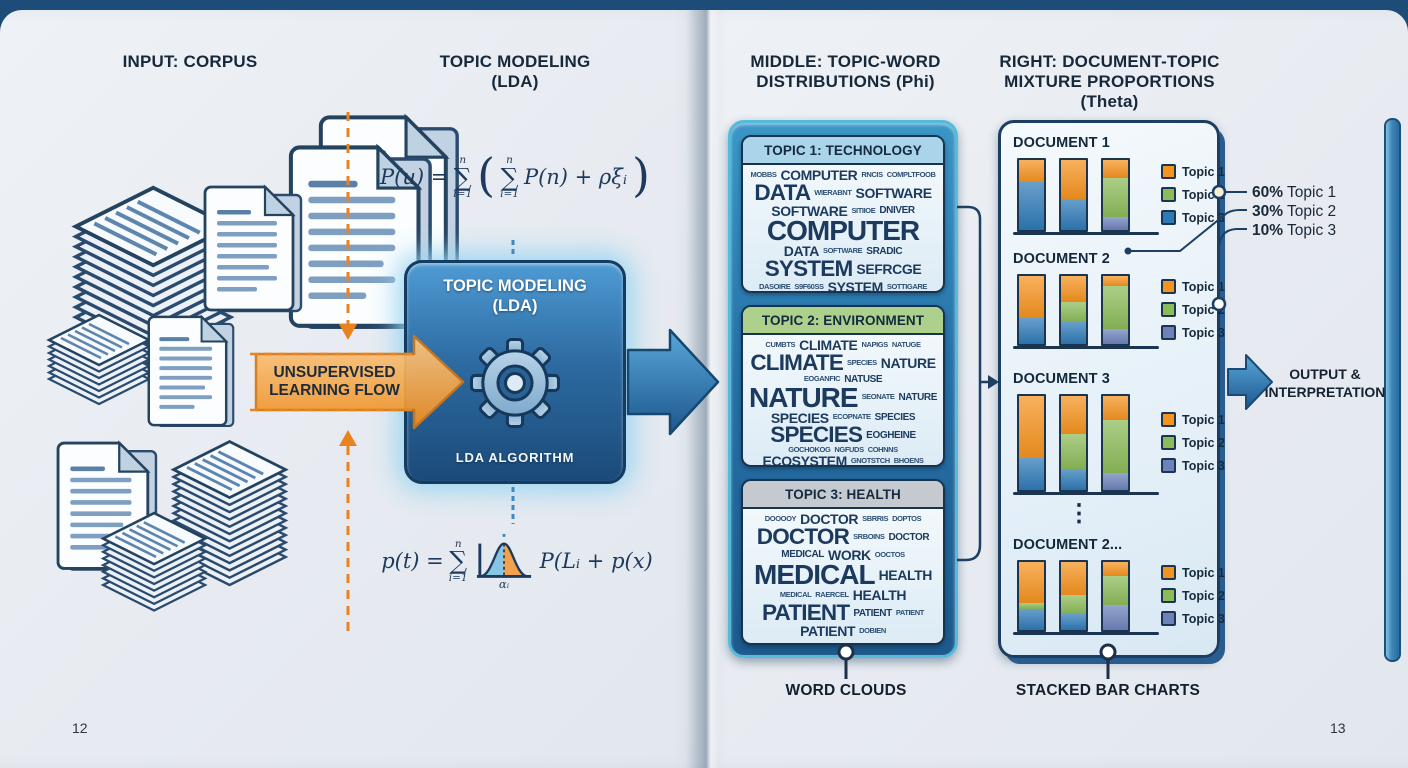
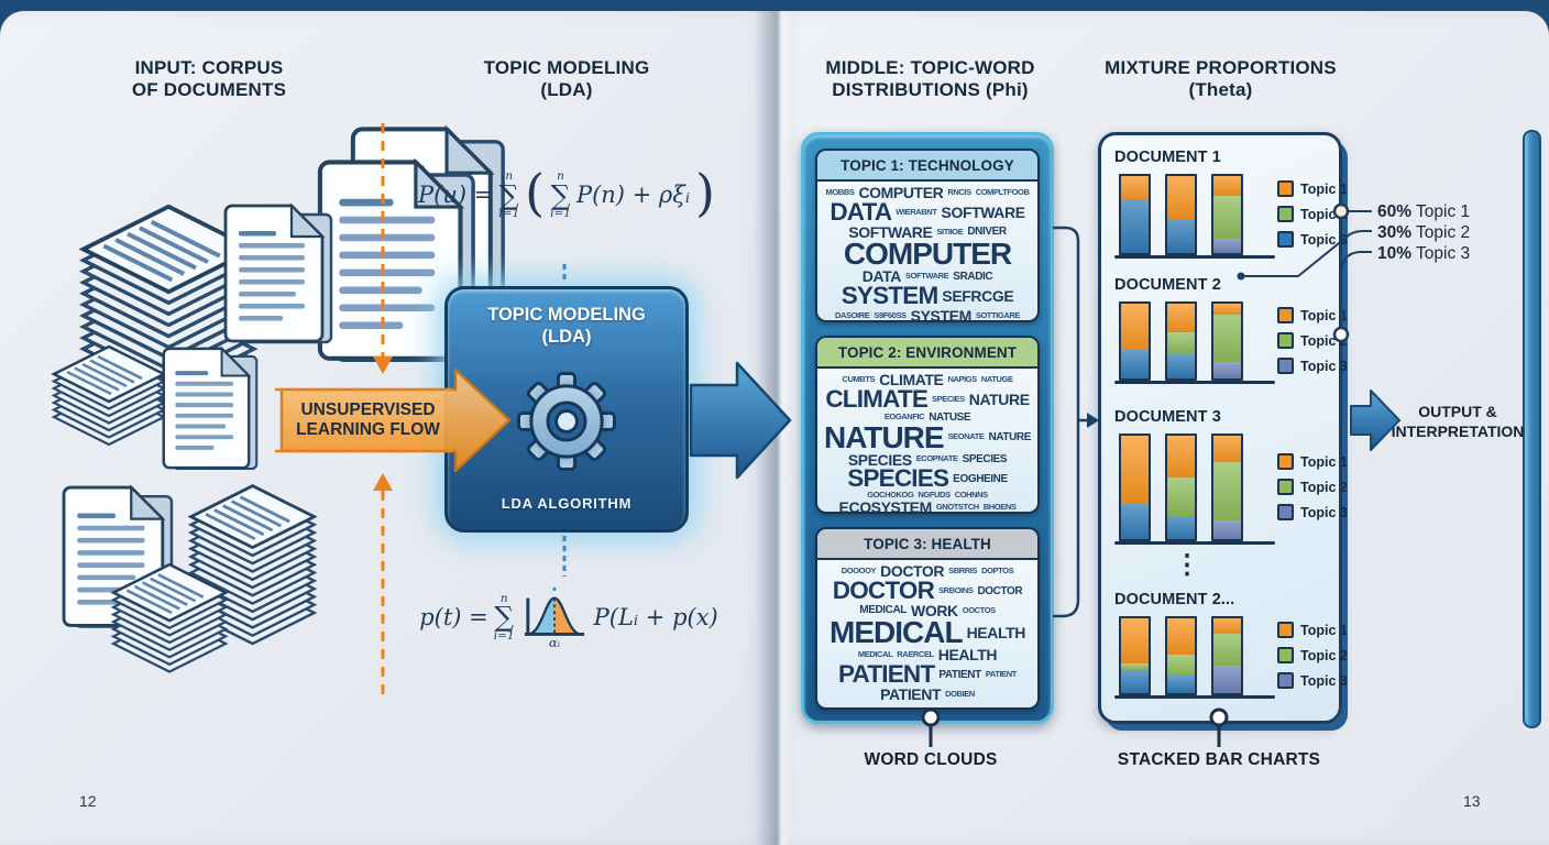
  INPUT: CORPUS
+ OF DOCUMENTS
  TOPIC MODELING
  (LDA)
  P(u) =
  n
  ∑
  i=1
  (
  n
  ∑
  i=1
  P(n) + ρξᵢ
  )
  TOPIC MODELING
  (LDA)
  LDA ALGORITHM
  UNSUPERVISED
  LEARNING FLOW
  p(t) =
  n
  ∑
  i=1
  αᵢ
  P(Lᵢ + p(x)
  MIDDLE: TOPIC-WORD
  DISTRIBUTIONS (Phi)
- RIGHT: DOCUMENT-TOPIC
  MIXTURE PROPORTIONS
  (Theta)
  TOPIC 1: TECHNOLOGY
  MOBBS
  COMPUTER
  RNCIS
  COMPLTFOOB
  DATA
  WIERABNT
  SOFTWARE
  SOFTWARE
  SITIIOE
  DNIVER
  COMPUTER
  DATA
  SOFTWARE
  SRADIC
  SYSTEM
  SEFRCGE
  DASOIRE
  S9F60SS
  SYSTEM
  SOTTIGARE
  TOPIC 2: ENVIRONMENT
  CUMBTS
  CLIMATE
  NAPIGS
  NATUGE
  CLIMATE
  SPECIES
  NATURE
  EOGANFIC
  NATUSE
  NATURE
  SEONATE
  NATURE
  SPECIES
  ECOPNATE
  SPECIES
  SPECIES
  EOGHEINE
  GOCHOKOG
  NGFUDS
  COHNNS
  ECOSYSTEM
  GNOTSTCH
  BHOENS
  TOPIC 3: HEALTH
  DOOOOY
  DOCTOR
  SBRRIS
  DOPTOS
  DOCTOR
  SRBOINS
  DOCTOR
  MEDICAL
  WORK
  OOCTOS
  MEDICAL
  HEALTH
  MEDICAL
  RAERCEL
  HEALTH
  PATIENT
  PATIENT
  PATIENT
  PATIENT
  DOBIEN
  DOCUMENT 1
  Topic 1
  Topic
  Topic
  DOCUMENT 2
  Topic 1
  Topic
  Topic 3
  DOCUMENT 3
  Topic 1
  Topic 2
  Topic 3
  DOCUMENT 2...
  Topic 1
  Topic 2
  Topic 3
  ⋮
  60% Topic 1
  30% Topic 2
  10% Topic 3
  OUTPUT &
  INTERPRETATION
  WORD CLOUDS
  STACKED BAR CHARTS
  12
  13
